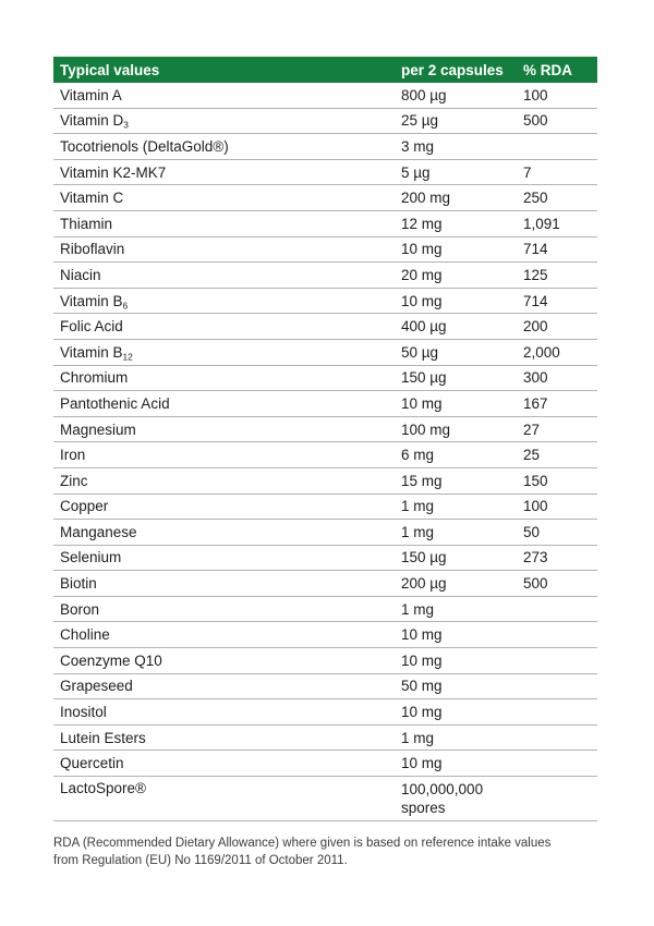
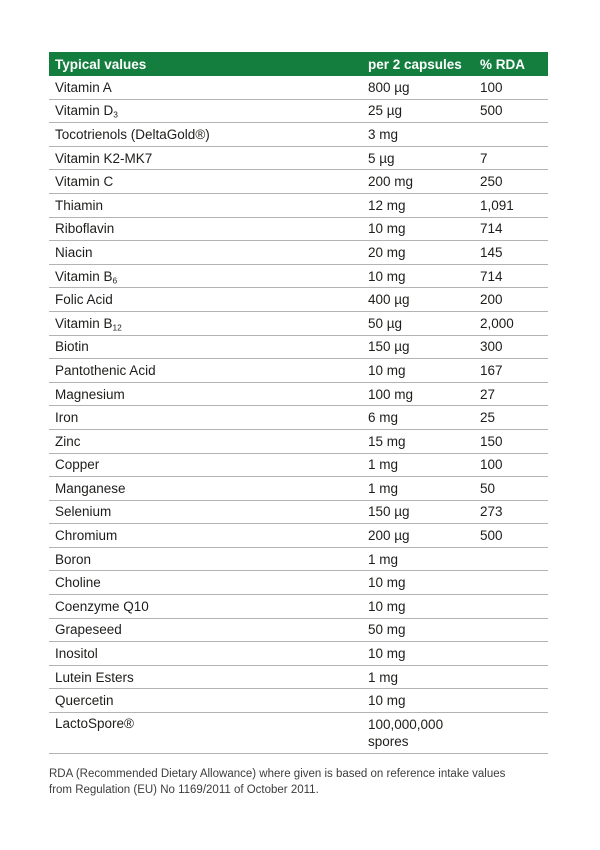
  Typical values
  per 2 capsules
  % RDA
  Vitamin A
  800 µg
  100
  Vitamin D3
  25 µg
  500
  Tocotrienols (DeltaGold®)
  3 mg
  Vitamin K2-MK7
  5 µg
  7
  Vitamin C
  200 mg
  250
  Thiamin
  12 mg
  1,091
  Riboflavin
  10 mg
  714
  Niacin
  20 mg
- 125
+ 145
  Vitamin B6
  10 mg
  714
  Folic Acid
  400 µg
  200
  Vitamin B12
  50 µg
  2,000
- Chromium
+ Biotin
  150 µg
  300
  Pantothenic Acid
  10 mg
  167
  Magnesium
  100 mg
  27
  Iron
  6 mg
  25
  Zinc
  15 mg
  150
  Copper
  1 mg
  100
  Manganese
  1 mg
  50
  Selenium
  150 µg
  273
- Biotin
+ Chromium
  200 µg
  500
  Boron
  1 mg
  Choline
  10 mg
  Coenzyme Q10
  10 mg
  Grapeseed
  50 mg
  Inositol
  10 mg
  Lutein Esters
  1 mg
  Quercetin
  10 mg
  LactoSpore®
  100,000,000
  spores
  RDA (Recommended Dietary Allowance) where given is based on reference intake values from Regulation (EU) No 1169/2011 of October 2011.
